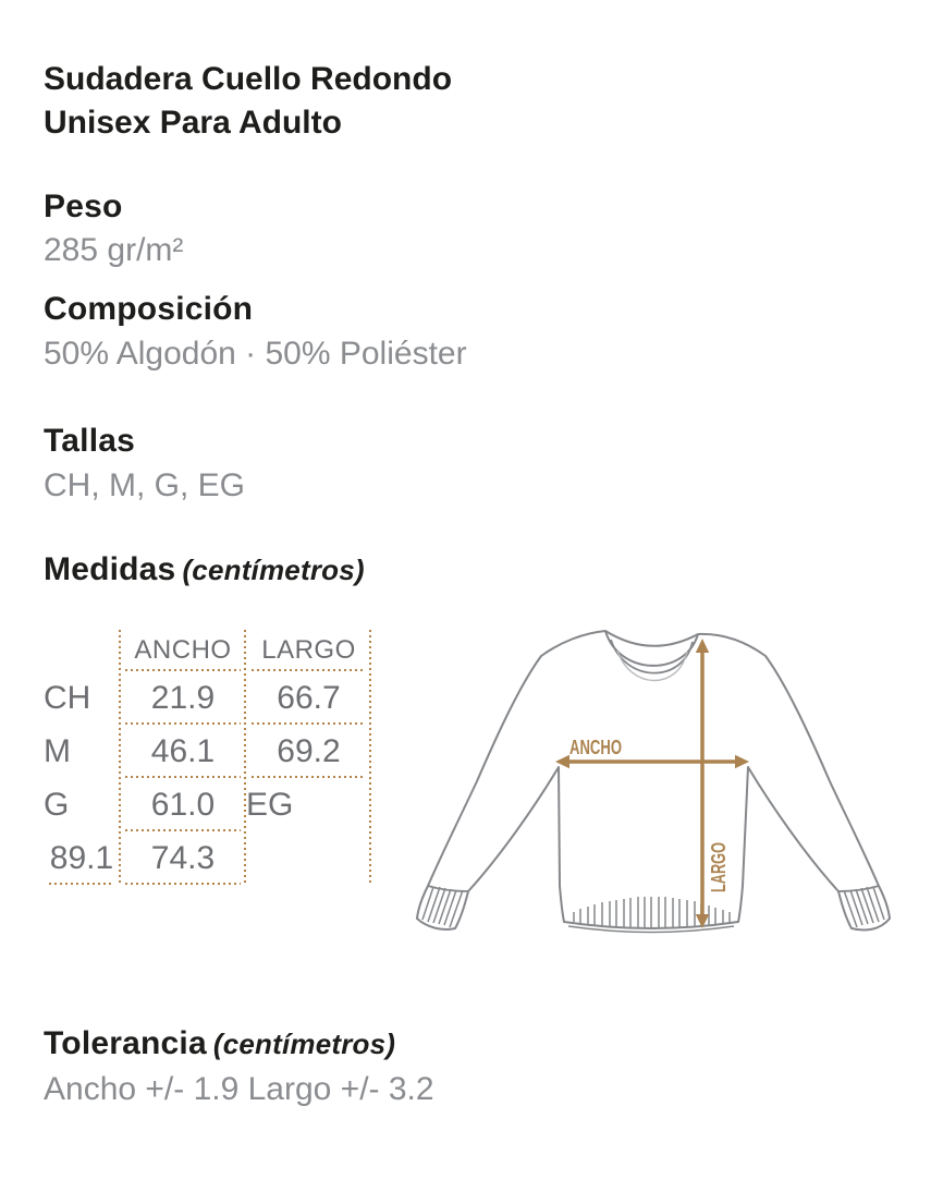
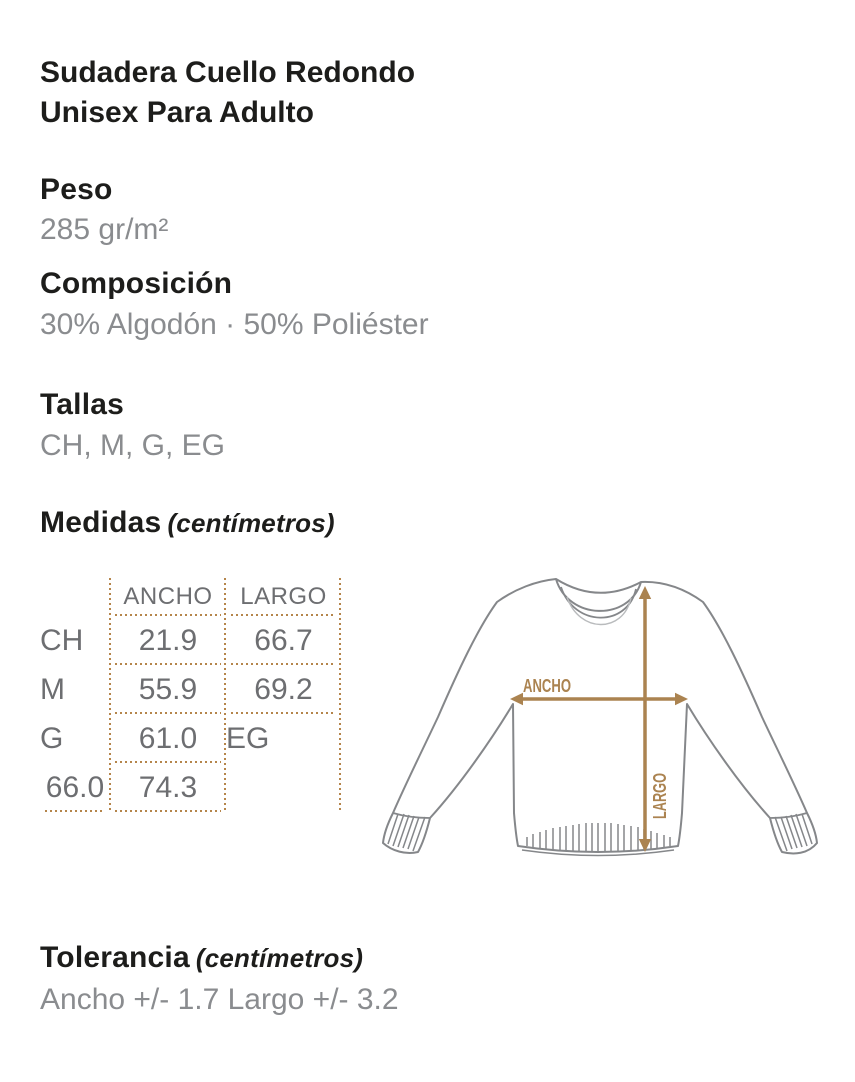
  Sudadera Cuello Redondo
  Unisex Para Adulto
  Peso
  285 gr/m²
  Composición
- 50% Algodón · 50% Poliéster
+ 30% Algodón · 50% Poliéster
  Tallas
  CH, M, G, EG
  Medidas (centímetros)
  ANCHO
  LARGO
  CH
  21.9
  66.7
  M
- 46.1
+ 55.9
  69.2
  G
  61.0
  EG
- 89.1
+ 66.0
  74.3
  ANCHO
  Tolerancia (centímetros)
- Ancho +/- 1.9 Largo +/- 3.2
+ Ancho +/- 1.7 Largo +/- 3.2
